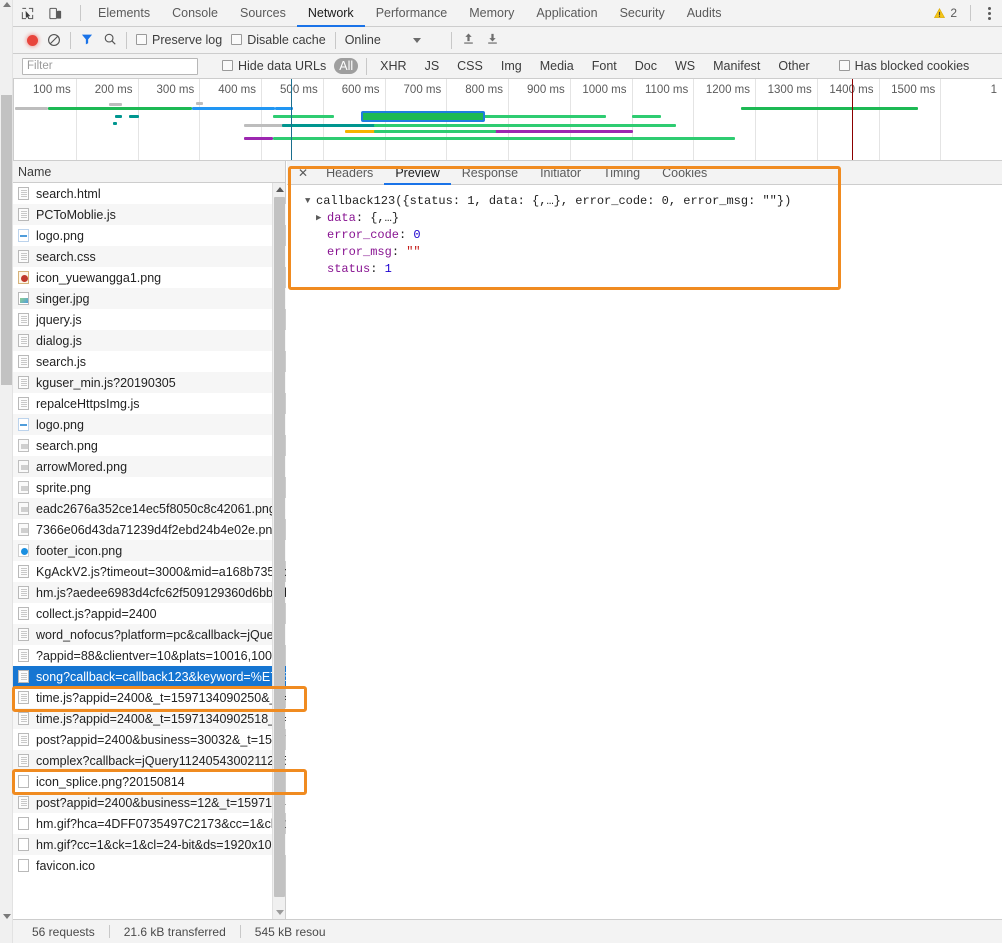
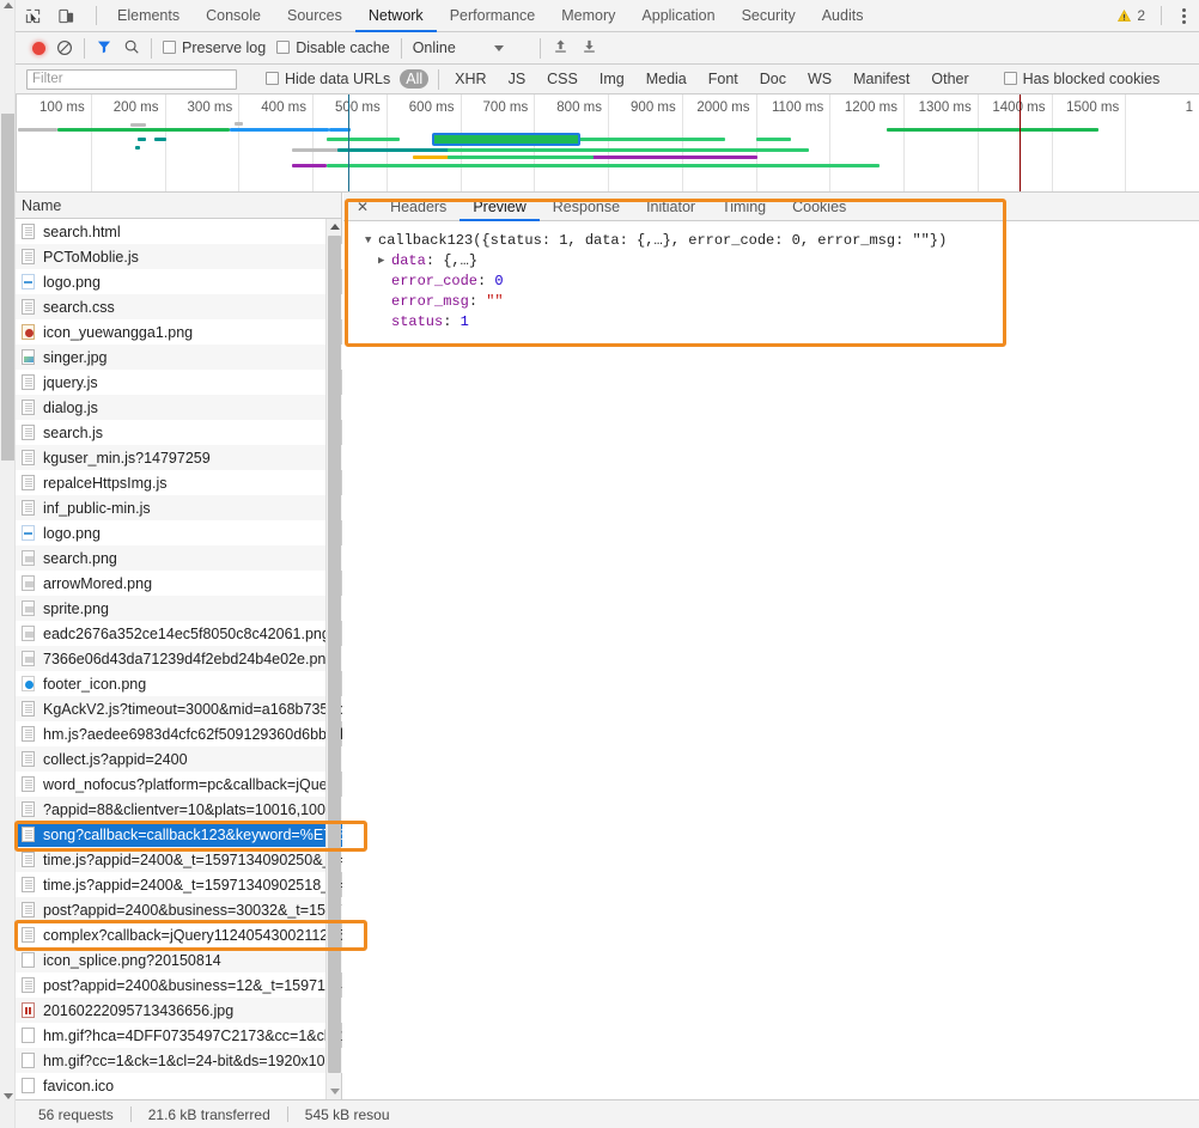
  Elements
  Console
  Sources
  Network
  Performance
  Memory
  Application
  Security
  Audits
  2
  Preserve log
  Disable cache
  Online
  Filter
  Hide data URLs
  All
  XHR
  JS
  CSS
  Img
  Media
  Font
  Doc
  WS
  Manifest
  Other
  Has blocked cookies
  100 ms
  200 ms
  300 ms
  400 ms
  500 ms
  600 ms
  700 ms
  800 ms
  900 ms
- 1000 ms
+ 2000 ms
  1100 ms
  1200 ms
  1300 ms
  140 ms
  1500 ms
  1
  Name
  search.html
  PCToMoblie.js
  logo.png
  search.css
  icon_yuewangga1.png
  singer.jpg
  jquery.js
  dialog.js
  search.js
- kguser_min.js?20190305
+ kguser_min.js?14797259
  repalceHttpsImg.js
+ inf_public-min.js
  logo.png
  search.png
  arrowMored.png
  sprite.png
  eadc2676a352ce14ec5f8050c8c42061.pn
  7366e06d43da71239d4f2ebd24b4e02e.pn
  footer_icon.png
  KgAckV2.js?timeout=3000&mid=a168b735
  hm.js?aedee6983d4cfc62f509129360d6bb
  collect.js?appid=2400
  word_nofocus?platform=pc&callback=jQue
  ?appid=88&clientver=10&plats=10016,100
  song?callback=callback123&keyword=%E
  time.js?appid=2400&_t=1597134090250&
  time.js?appid=2400&_t=15971340902518
  post?appid=2400&business=30032&_t=15
  complex?callback=jQuery11240543002112
  icon_splice.png?20150814
  post?appid=2400&business=12&_t=15971
+ 20160222095713436656.jpg
  hm.gif?hca=4DFF0735497C2173&cc=1&c
  hm.gif?cc=1&ck=1&cl=24-bit&ds=1920x10
  favicon.ico
  ✕
  Headers
  Preview
  Response
  Initiator
  Timing
  Cookies
  ▼
  callback123({status: 1, data: {,…}, error_code: 0, error_msg: ""})
  ▶
  data
  :
  {,…}
  error_code
  :
  0
  error_msg
  :
  ""
  status
  :
  1
  56 requests
  21.6 kB transferred
  545 kB resou
